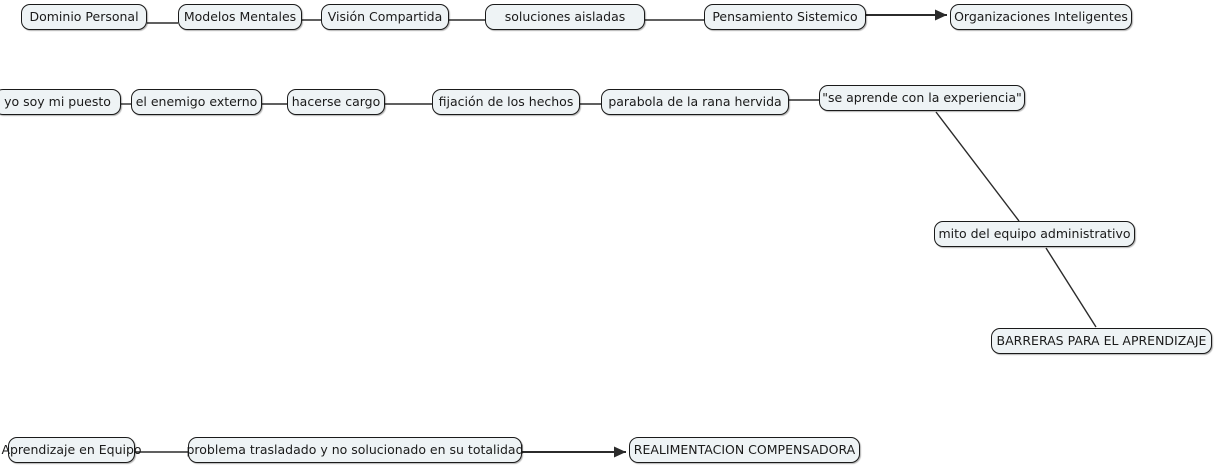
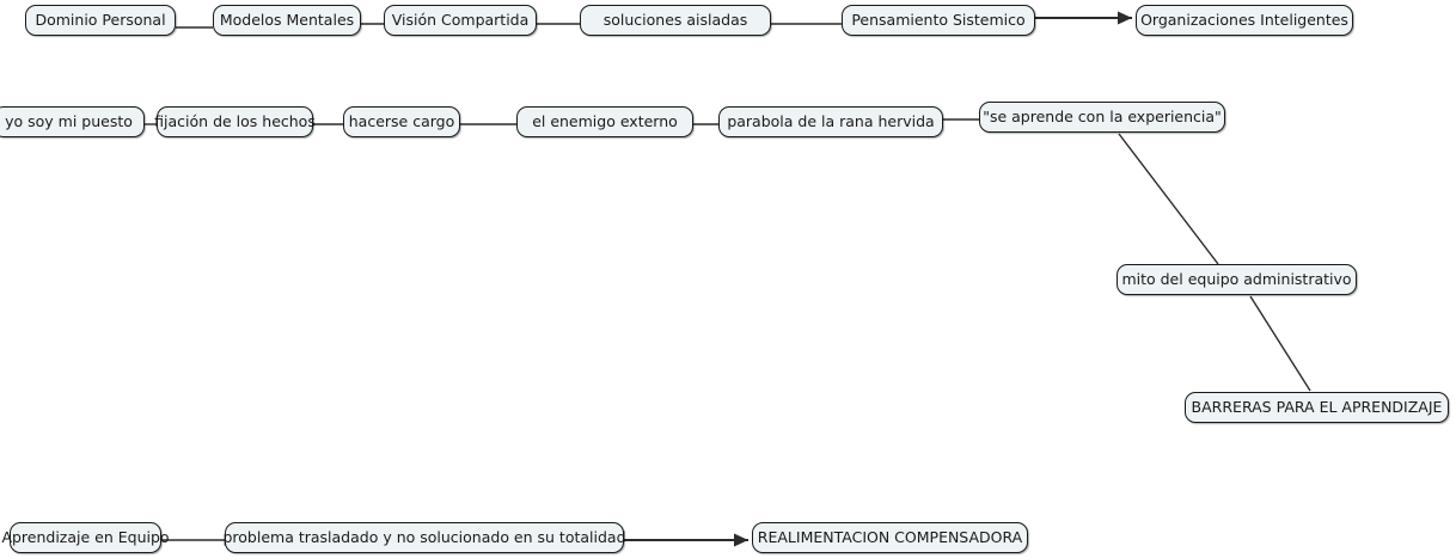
  Dominio Personal
  Modelos Mentales
  Visión Compartida
  soluciones aisladas
  Pensamiento Sistemico
  Organizaciones Inteligentes
  yo soy mi puesto
- el enemigo externo
+ fijación de los hechos
  hacerse cargo
- fijación de los hechos
+ el enemigo externo
  parabola de la rana hervida
  "se aprende con la experiencia"
  mito del equipo administrativo
  BARRERAS PARA EL APRENDIZAJE
  Aprendizaje en Equipo
  problema trasladado y no solucionado en su totalidad
  REALIMENTACION COMPENSADORA
